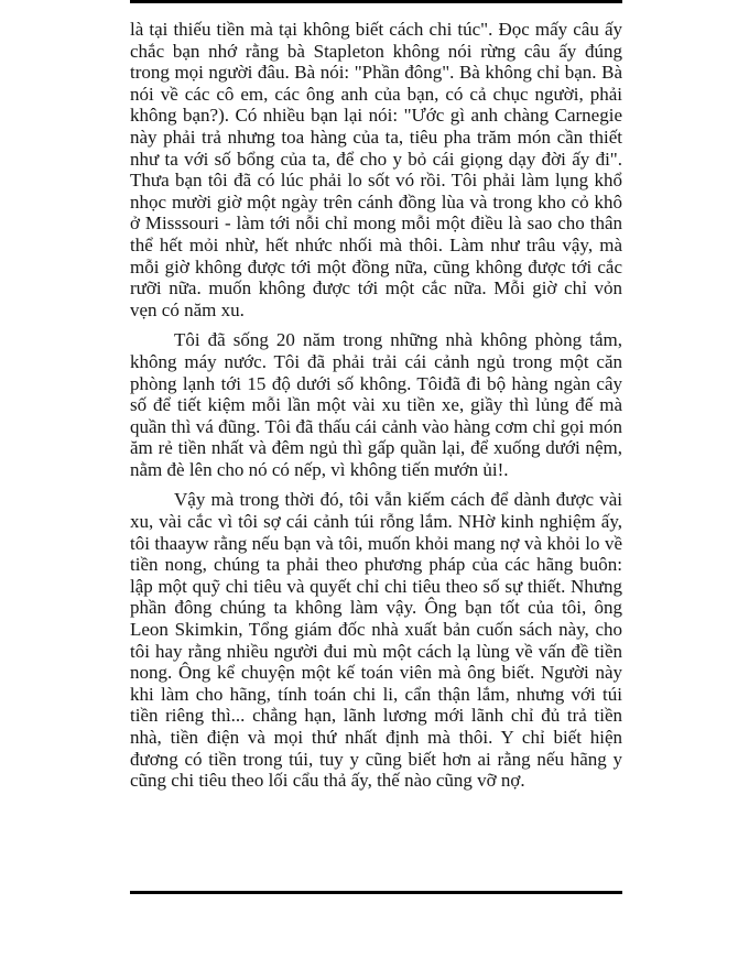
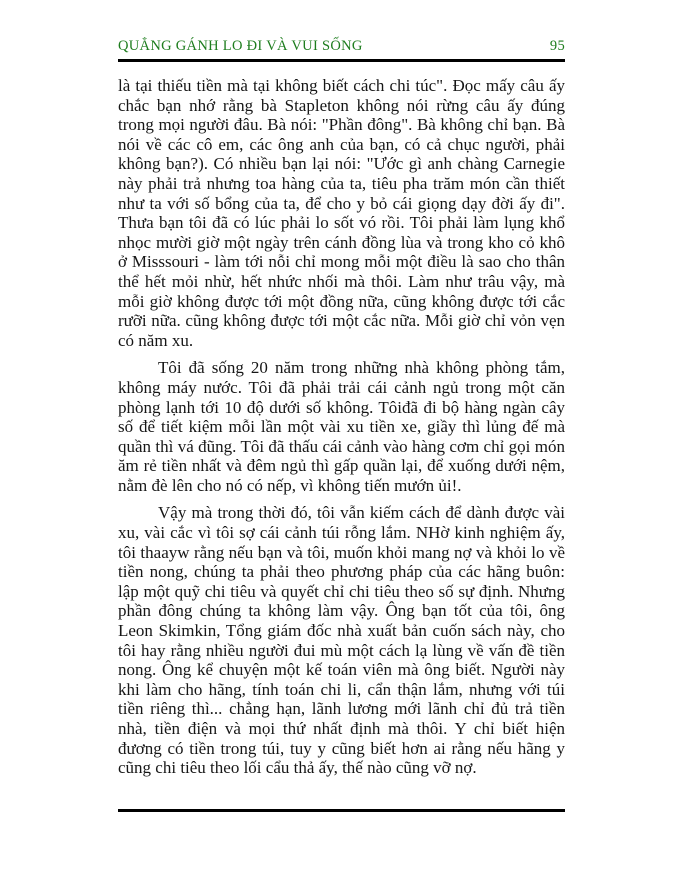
+ QUẲNG GÁNH LO ĐI VÀ VUI SỐNG
+ 95
- là tại thiếu tiền mà tại không biết cách chi túc". Đọc mấy câu ấy chắc bạn nhớ rằng bà Stapleton không nói rừng câu ấy đúng trong mọi người đâu. Bà nói: "Phần đông". Bà không chỉ bạn. Bà nói về các cô em, các ông anh của bạn, có cả chục người, phải không bạn?). Có nhiều bạn lại nói: "Ước gì anh chàng Carnegie này phải trả nhưng toa hàng của ta, tiêu pha trăm món cần thiết như ta với số bổng của ta, để cho y bỏ cái giọng dạy đời ấy đi". Thưa bạn tôi đã có lúc phải lo sốt vó rồi. Tôi phải làm lụng khổ nhọc mười giờ một ngày trên cánh đồng lùa và trong kho cỏ khô ở Misssouri - làm tới nỗi chỉ mong mỗi một điều là sao cho thân thể hết mỏi nhừ, hết nhức nhối mà thôi. Làm như trâu vậy, mà mỗi giờ không được tới một đồng nữa, cũng không được tới cắc rưỡi nữa. muốn không được tới một cắc nữa. Mỗi giờ chỉ vỏn vẹn có năm xu.
+ là tại thiếu tiền mà tại không biết cách chi túc". Đọc mấy câu ấy chắc bạn nhớ rằng bà Stapleton không nói rừng câu ấy đúng trong mọi người đâu. Bà nói: "Phần đông". Bà không chỉ bạn. Bà nói về các cô em, các ông anh của bạn, có cả chục người, phải không bạn?). Có nhiều bạn lại nói: "Ước gì anh chàng Carnegie này phải trả nhưng toa hàng của ta, tiêu pha trăm món cần thiết như ta với số bổng của ta, để cho y bỏ cái giọng dạy đời ấy đi". Thưa bạn tôi đã có lúc phải lo sốt vó rồi. Tôi phải làm lụng khổ nhọc mười giờ một ngày trên cánh đồng lùa và trong kho cỏ khô ở Misssouri - làm tới nỗi chỉ mong mỗi một điều là sao cho thân thể hết mỏi nhừ, hết nhức nhối mà thôi. Làm như trâu vậy, mà mỗi giờ không được tới một đồng nữa, cũng không được tới cắc rưỡi nữa. cũng không được tới một cắc nữa. Mỗi giờ chỉ vỏn vẹn có năm xu.
- Tôi đã sống 20 năm trong những nhà không phòng tắm, không máy nước. Tôi đã phải trải cái cảnh ngủ trong một căn phòng lạnh tới 15 độ dưới số không. Tôiđã đi bộ hàng ngàn cây số để tiết kiệm mỗi lần một vài xu tiền xe, giầy thì lủng đế mà quần thì vá đũng. Tôi đã thấu cái cảnh vào hàng cơm chỉ gọi món ăm rẻ tiền nhất và đêm ngủ thì gấp quần lại, để xuống dưới nệm, nằm đè lên cho nó có nếp, vì không tiến mướn ủi!.
+ Tôi đã sống 20 năm trong những nhà không phòng tắm, không máy nước. Tôi đã phải trải cái cảnh ngủ trong một căn phòng lạnh tới 10 độ dưới số không. Tôiđã đi bộ hàng ngàn cây số để tiết kiệm mỗi lần một vài xu tiền xe, giầy thì lủng đế mà quần thì vá đũng. Tôi đã thấu cái cảnh vào hàng cơm chỉ gọi món ăm rẻ tiền nhất và đêm ngủ thì gấp quần lại, để xuống dưới nệm, nằm đè lên cho nó có nếp, vì không tiến mướn ủi!.
- Vậy mà trong thời đó, tôi vẫn kiếm cách để dành được vài xu, vài cắc vì tôi sợ cái cảnh túi rỗng lắm. NHờ kinh nghiệm ấy, tôi thaayw rằng nếu bạn và tôi, muốn khỏi mang nợ và khỏi lo về tiền nong, chúng ta phải theo phương pháp của các hãng buôn: lập một quỹ chi tiêu và quyết chỉ chi tiêu theo số sự thiết. Nhưng phần đông chúng ta không làm vậy. Ông bạn tốt của tôi, ông Leon Skimkin, Tổng giám đốc nhà xuất bản cuốn sách này, cho tôi hay rằng nhiều người đui mù một cách lạ lùng về vấn đề tiền nong. Ông kể chuyện một kế toán viên mà ông biết. Người này khi làm cho hãng, tính toán chi li, cẩn thận lắm, nhưng với túi tiền riêng thì... chẳng hạn, lãnh lương mới lãnh chỉ đủ trả tiền nhà, tiền điện và mọi thứ nhất định mà thôi. Y chỉ biết hiện đương có tiền trong túi, tuy y cũng biết hơn ai rằng nếu hãng y cũng chi tiêu theo lối cẩu thả ấy, thế nào cũng vỡ nợ.
+ Vậy mà trong thời đó, tôi vẫn kiếm cách để dành được vài xu, vài cắc vì tôi sợ cái cảnh túi rỗng lắm. NHờ kinh nghiệm ấy, tôi thaayw rằng nếu bạn và tôi, muốn khỏi mang nợ và khỏi lo về tiền nong, chúng ta phải theo phương pháp của các hãng buôn: lập một quỹ chi tiêu và quyết chỉ chi tiêu theo số sự định. Nhưng phần đông chúng ta không làm vậy. Ông bạn tốt của tôi, ông Leon Skimkin, Tổng giám đốc nhà xuất bản cuốn sách này, cho tôi hay rằng nhiều người đui mù một cách lạ lùng về vấn đề tiền nong. Ông kể chuyện một kế toán viên mà ông biết. Người này khi làm cho hãng, tính toán chi li, cẩn thận lắm, nhưng với túi tiền riêng thì... chẳng hạn, lãnh lương mới lãnh chỉ đủ trả tiền nhà, tiền điện và mọi thứ nhất định mà thôi. Y chỉ biết hiện đương có tiền trong túi, tuy y cũng biết hơn ai rằng nếu hãng y cũng chi tiêu theo lối cẩu thả ấy, thế nào cũng vỡ nợ.
